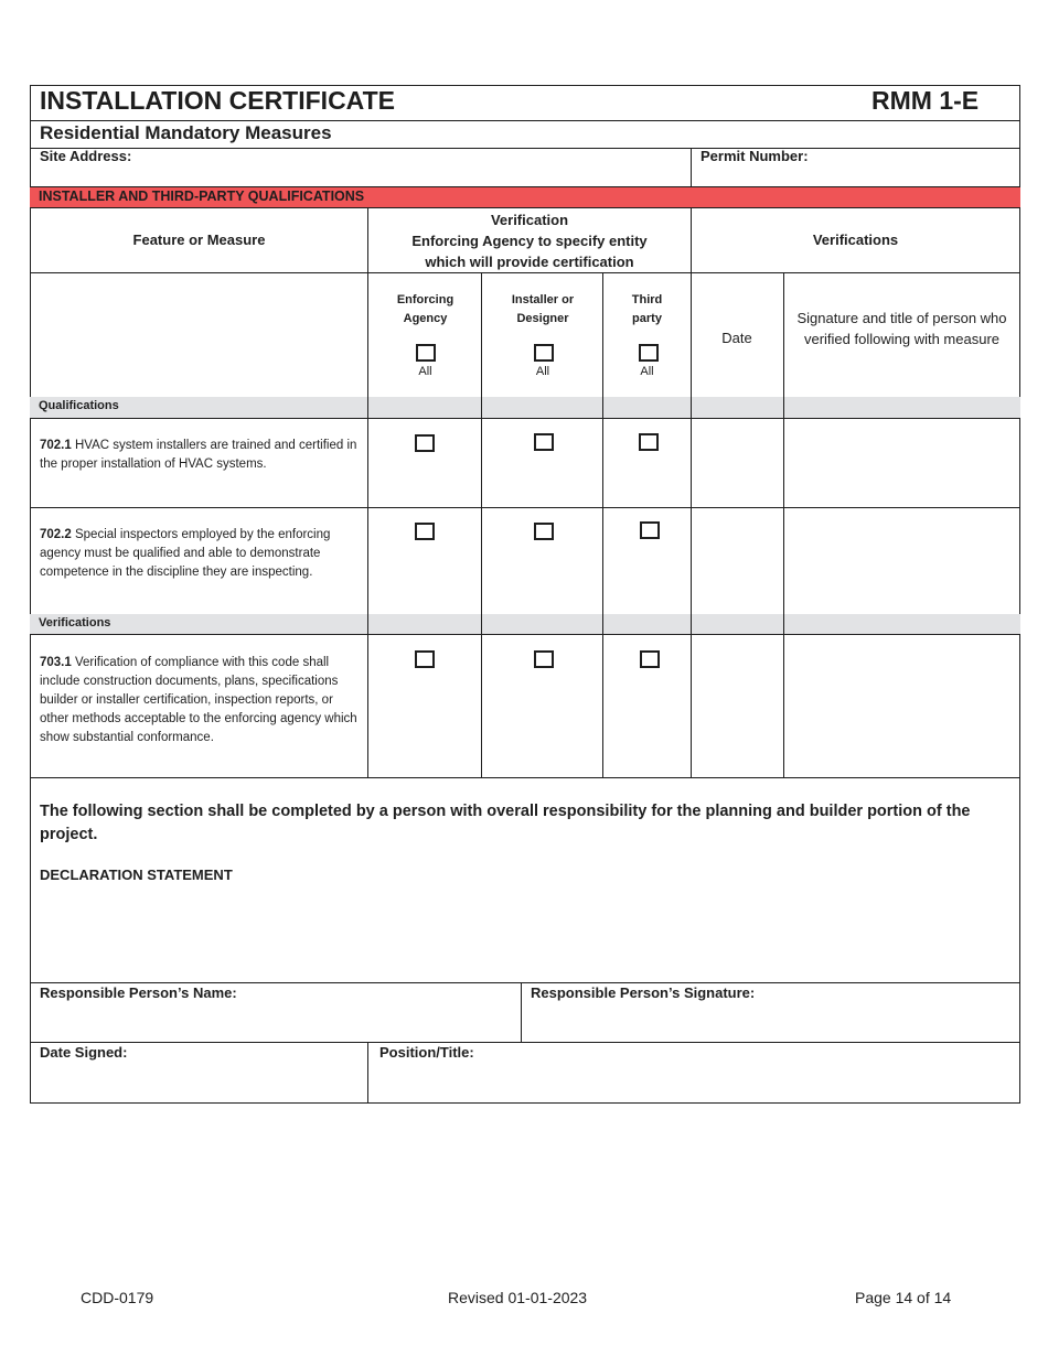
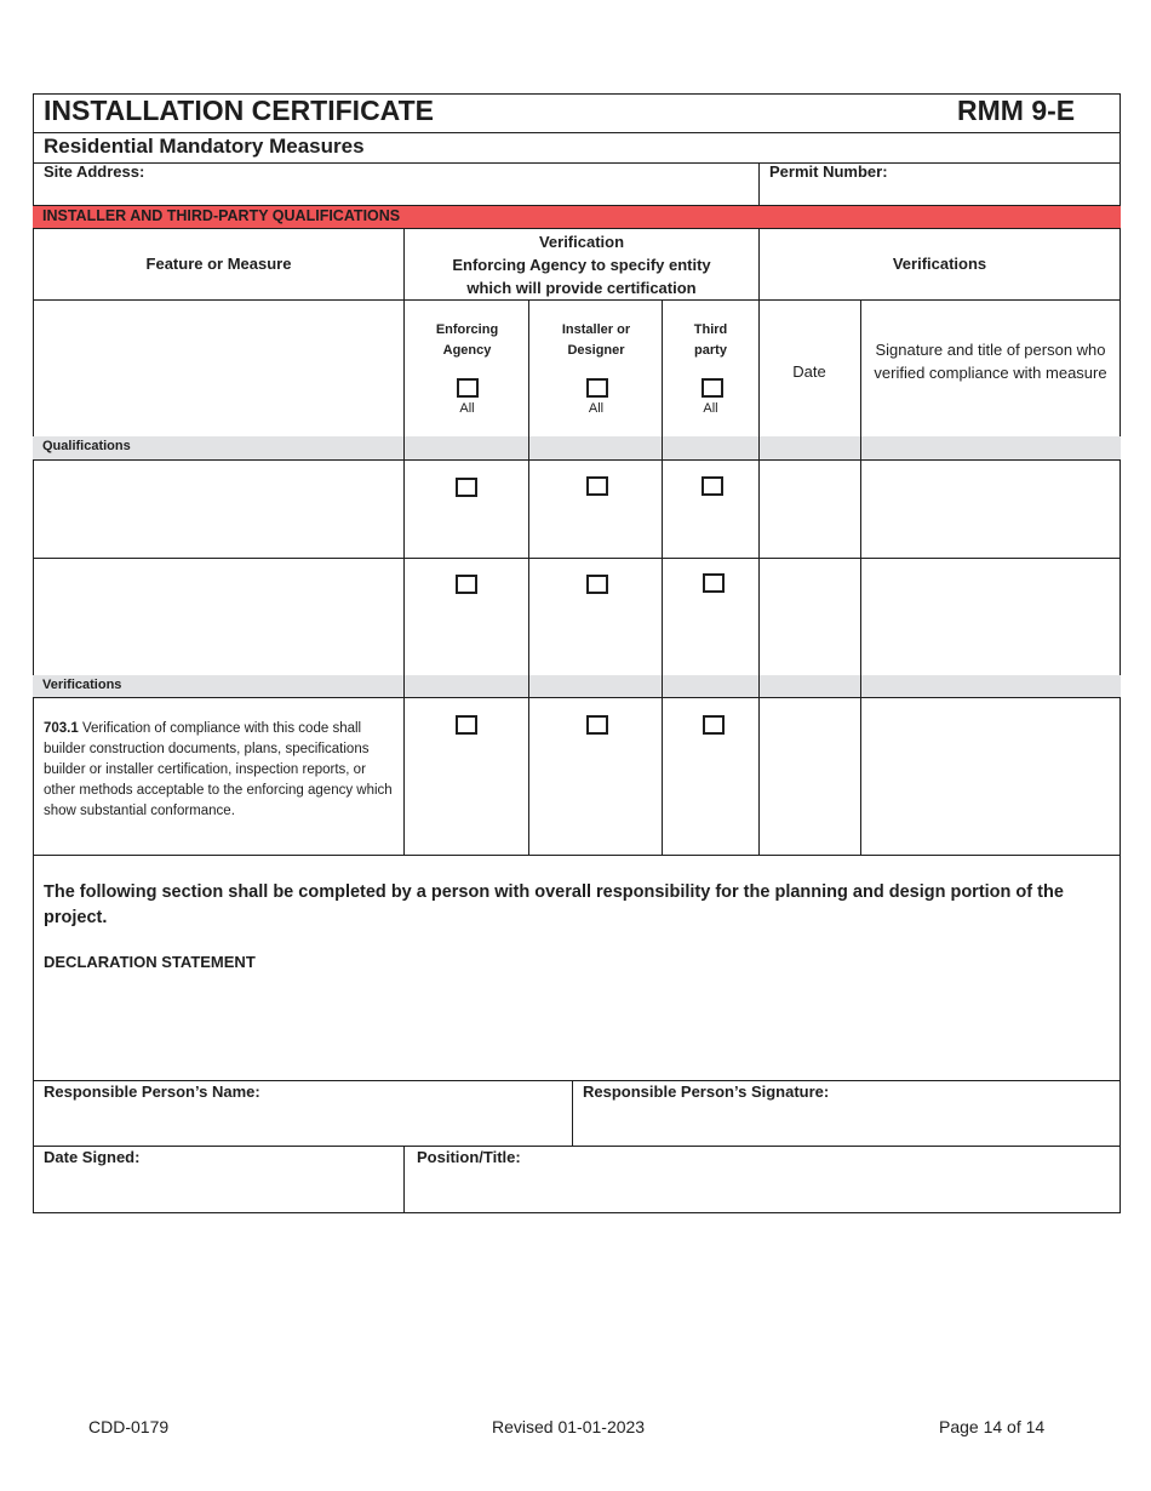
  INSTALLATION CERTIFICATE
- RMM 1-E
+ RMM 9-E
  Residential Mandatory Measures
  Site Address:
  Permit Number:
  INSTALLER AND THIRD-PARTY QUALIFICATIONS
  Feature or Measure
  Verification
  Enforcing Agency to specify entity
  which will provide certification
  Verifications
  Enforcing
  Agency
  All
  Installer or
  Designer
  All
  Third
  party
  All
  Date
- Signature and title of person who verified following with measure
+ Signature and title of person who verified compliance with measure
  Qualifications
- 702.1 HVAC system installers are trained and certified in the proper installation of HVAC systems.
- 702.2 Special inspectors employed by the enforcing agency must be qualified and able to demonstrate competence in the discipline they are inspecting.
  Verifications
- 703.1 Verification of compliance with this code shall include construction documents, plans, specifications builder or installer certification, inspection reports, or other methods acceptable to the enforcing agency which show substantial conformance.
+ 703.1 Verification of compliance with this code shall builder construction documents, plans, specifications builder or installer certification, inspection reports, or other methods acceptable to the enforcing agency which show substantial conformance.
- The following section shall be completed by a person with overall responsibility for the planning and builder portion of the project.
+ The following section shall be completed by a person with overall responsibility for the planning and design portion of the project.
  DECLARATION STATEMENT
  Responsible Person’s Name:
  Responsible Person’s Signature:
  Date Signed:
  Position/Title:
  CDD-0179
  Revised 01-01-2023
  Page 14 of 14
